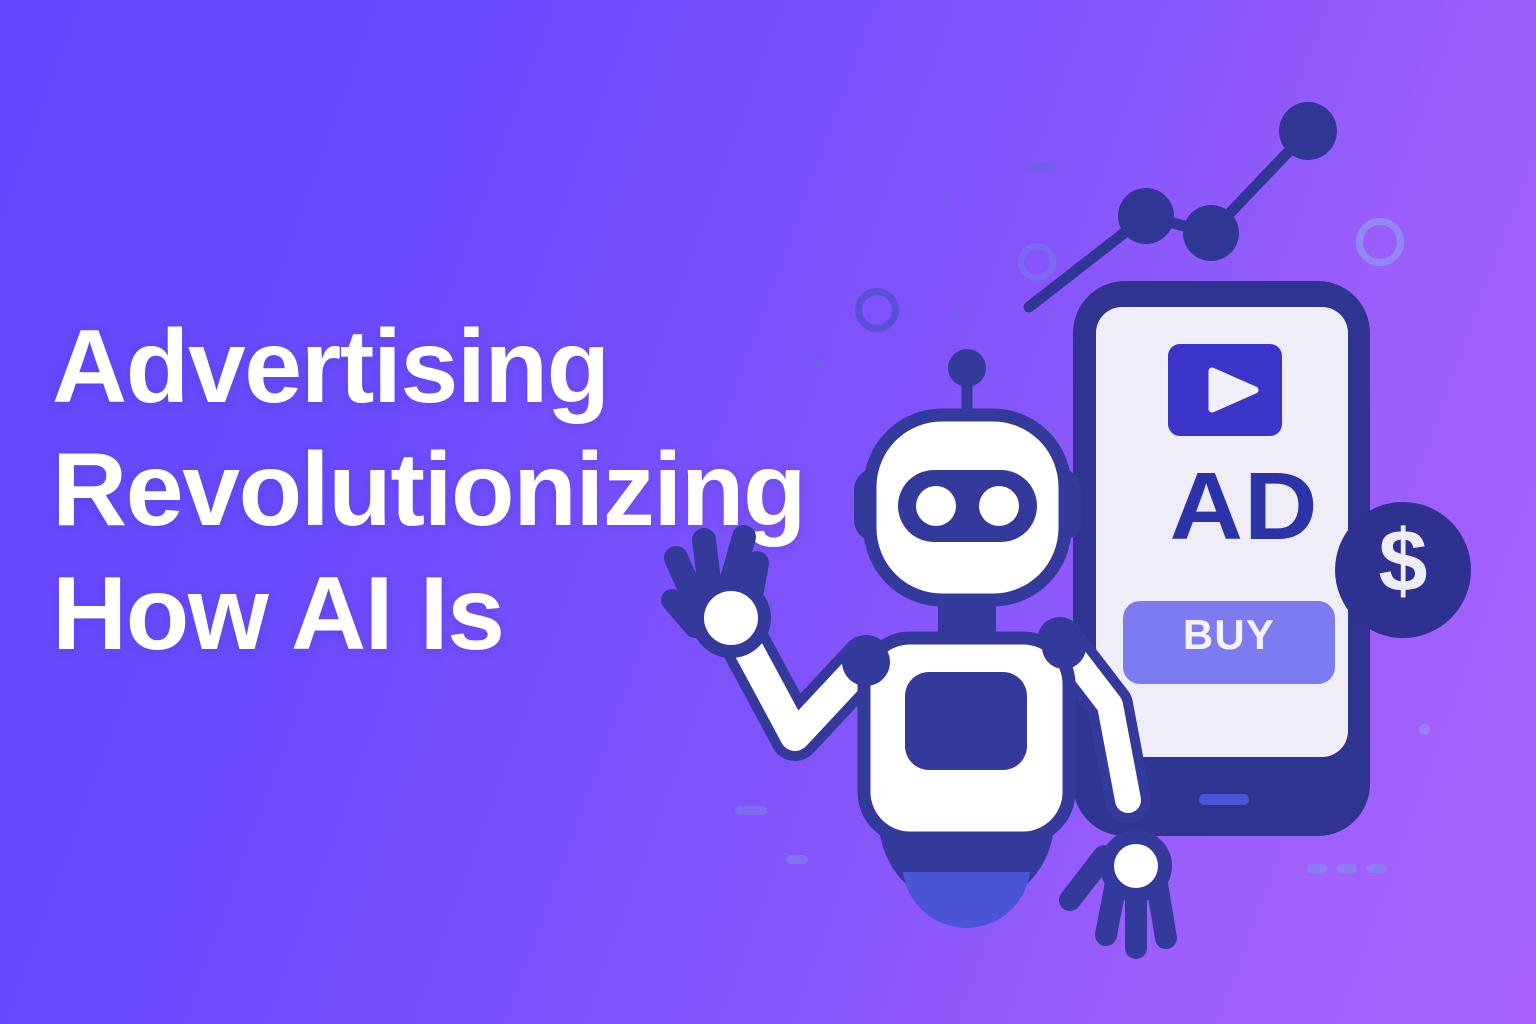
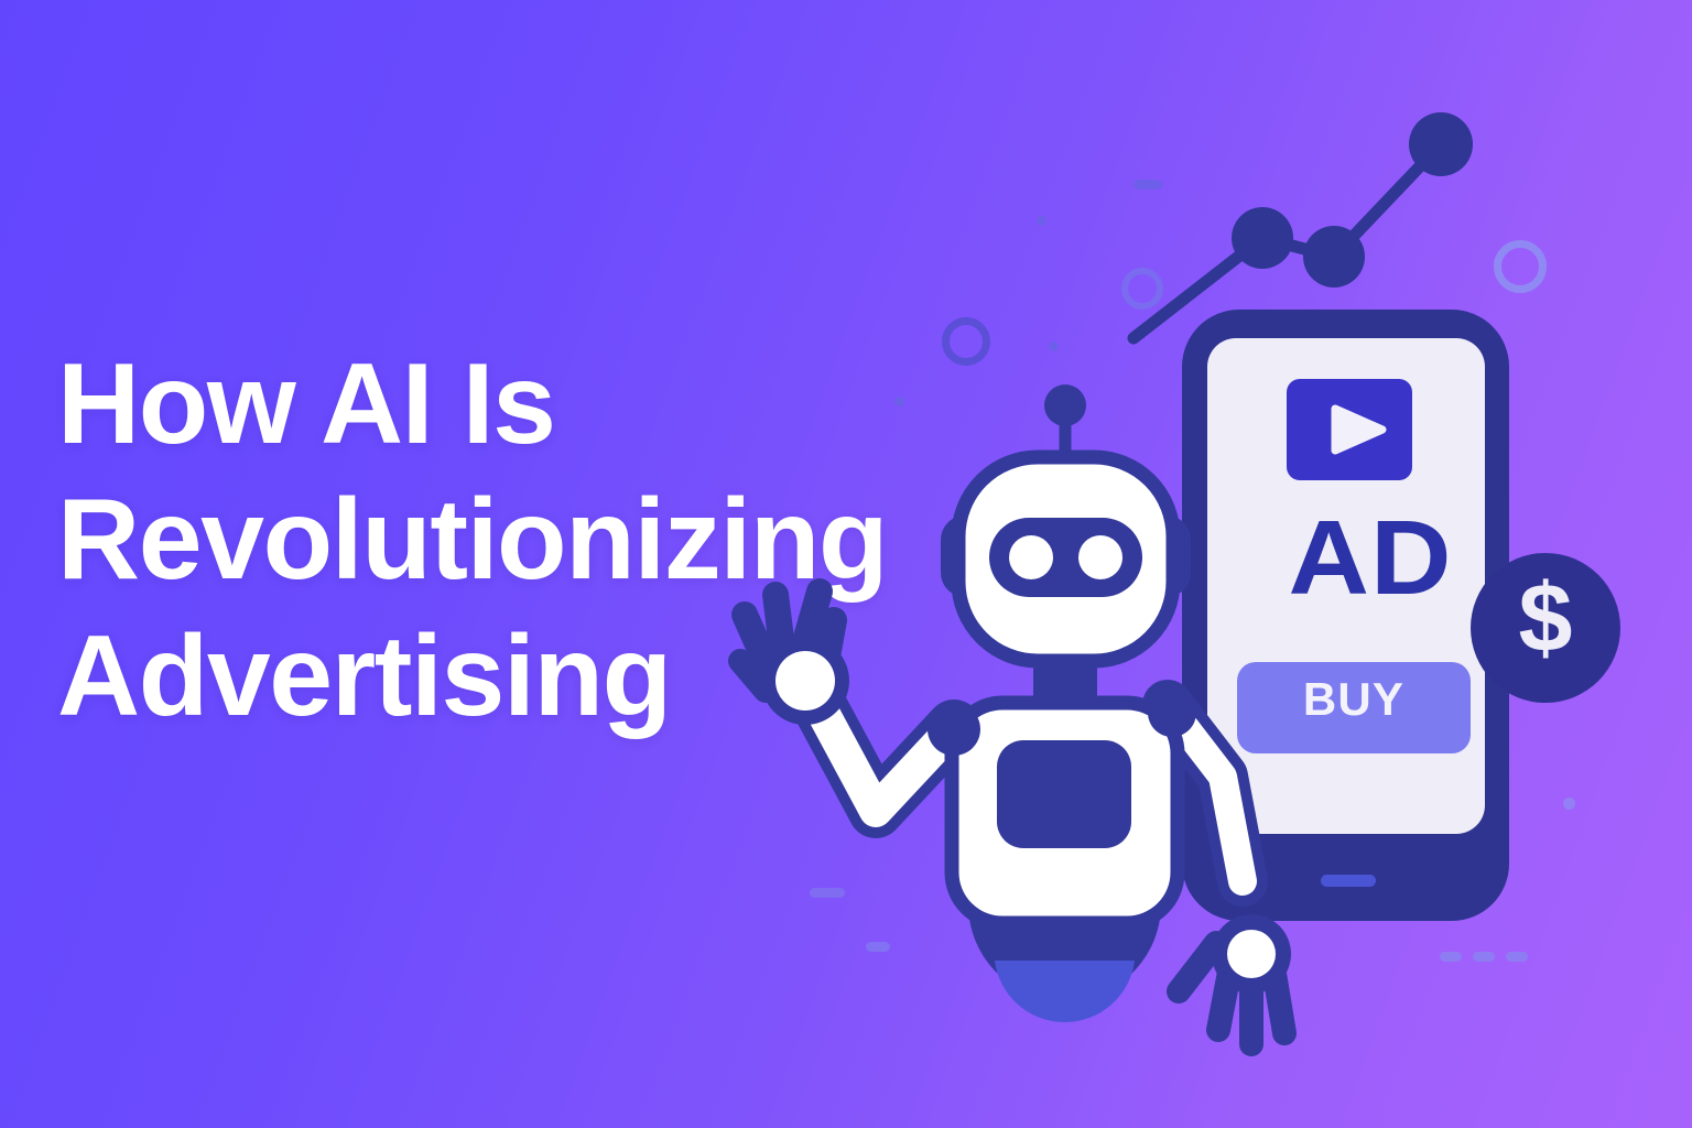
- Advertising
+ How AI Is
  Revolutionizing
- How AI Is
+ Advertising
  AD
  BUY
  $
